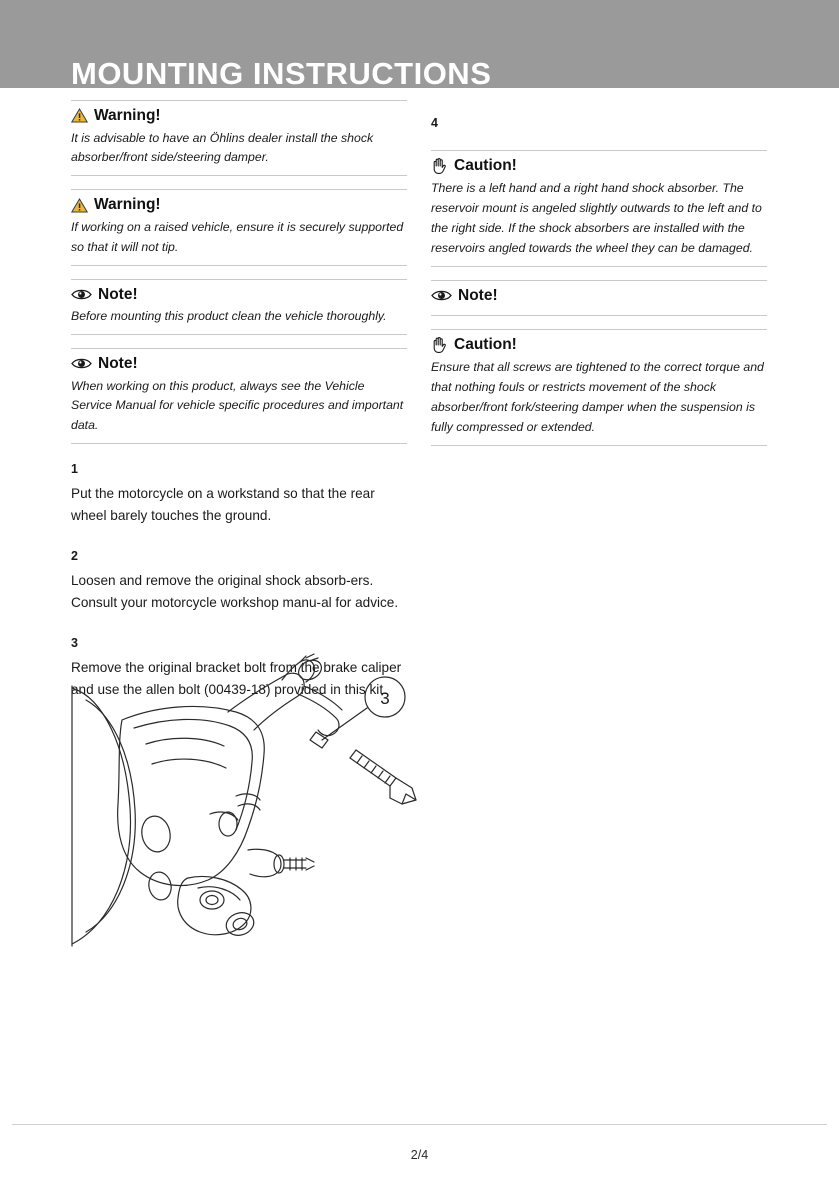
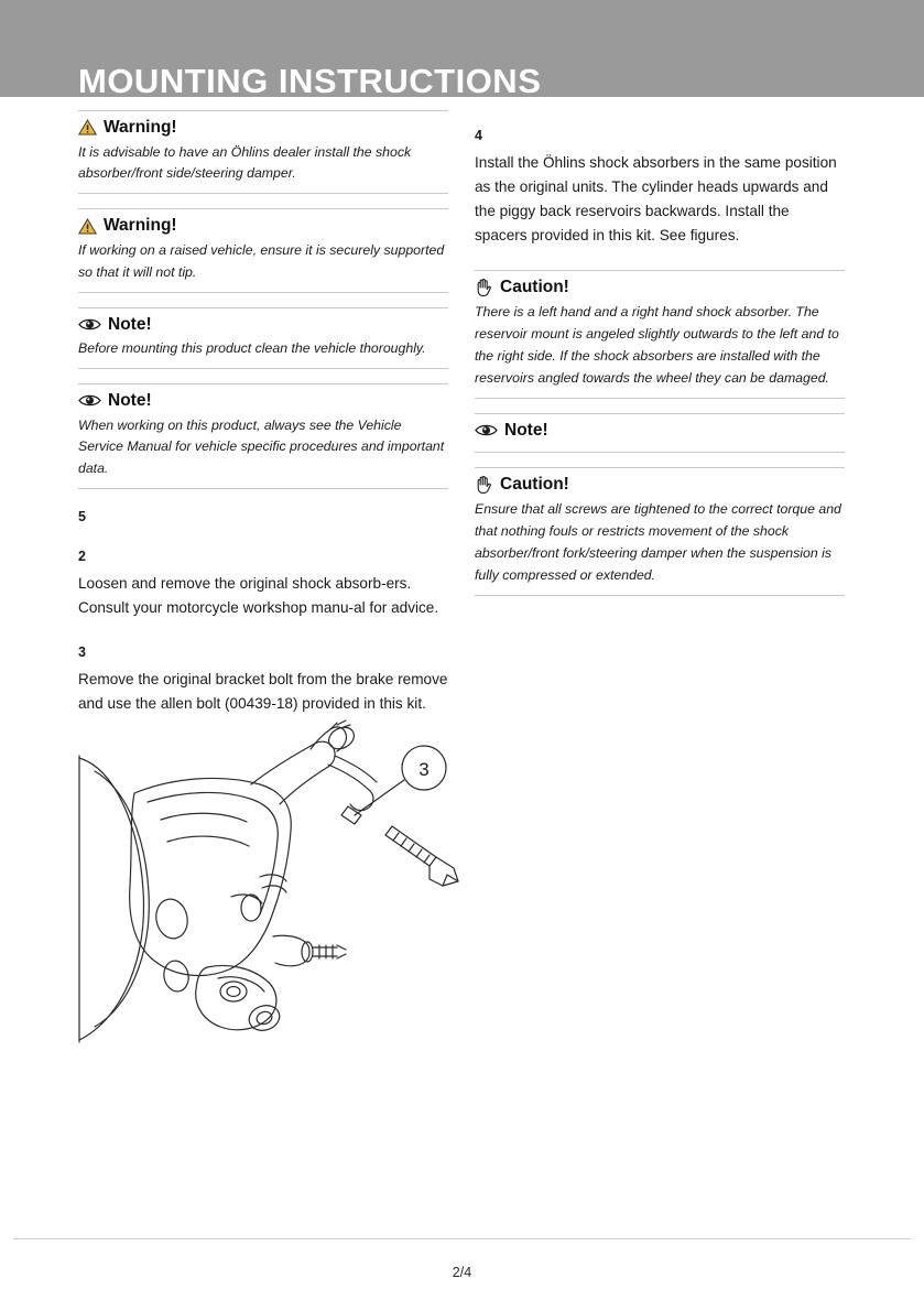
  MOUNTING INSTRUCTIONS
  Warning!
  It is advisable to have an Öhlins dealer install the shock absorber/front side/steering damper.
  Warning!
  If working on a raised vehicle, ensure it is securely supported so that it will not tip.
  Note!
  Before mounting this product clean the vehicle thoroughly.
  Note!
  When working on this product, always see the Vehicle Service Manual for vehicle specific procedures and important data.
- 1
+ 5
- Put the motorcycle on a workstand so that the rear wheel barely touches the ground.
  2
  Loosen and remove the original shock absorb-ers. Consult your motorcycle workshop manu-al for advice.
  3
- Remove the original bracket bolt from the brake caliper and use the allen bolt (00439-18) provided in this kit.
+ Remove the original bracket bolt from the brake remove and use the allen bolt (00439-18) provided in this kit.
  4
+ Install the Öhlins shock absorbers in the same position as the original units. The cylinder heads upwards and the piggy back reservoirs backwards. Install the spacers provided in this kit. See figures.
  Caution!
  There is a left hand and a right hand shock absorber. The reservoir mount is angeled slightly outwards to the left and to the right side. If the shock absorbers are installed with the reservoirs angled towards the wheel they can be damaged.
  Note!
  Caution!
  Ensure that all screws are tightened to the correct torque and that nothing fouls or restricts movement of the shock absorber/front fork/steering damper when the suspension is fully compressed or extended.
  3
  2/4
